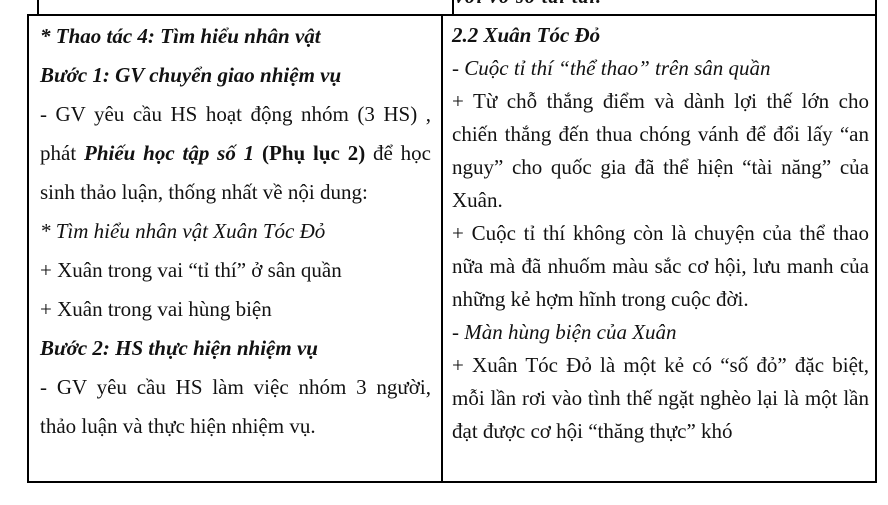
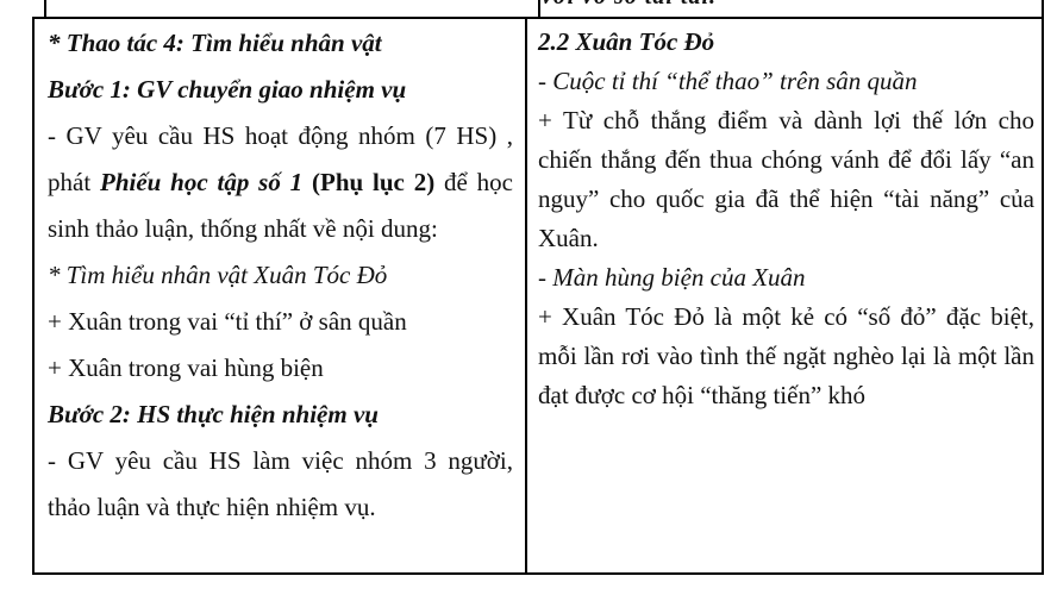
  * Thao tác 4: Tìm hiểu nhân vật
  Bước 1: GV chuyển giao nhiệm vụ
- - GV yêu cầu HS hoạt động nhóm (3 HS) , phát Phiếu học tập số 1 (Phụ lục 2) để học sinh thảo luận, thống nhất về nội dung:
+ - GV yêu cầu HS hoạt động nhóm (7 HS) , phát Phiếu học tập số 1 (Phụ lục 2) để học sinh thảo luận, thống nhất về nội dung:
  * Tìm hiểu nhân vật Xuân Tóc Đỏ
  + Xuân trong vai “tỉ thí” ở sân quần
  + Xuân trong vai hùng biện
  Bước 2: HS thực hiện nhiệm vụ
  - GV yêu cầu HS làm việc nhóm 3 người, thảo luận và thực hiện nhiệm vụ.
  2.2 Xuân Tóc Đỏ
  - Cuộc tỉ thí “thể thao” trên sân quần
  + Từ chỗ thắng điểm và dành lợi thế lớn cho chiến thắng đến thua chóng vánh để đổi lấy “an nguy” cho quốc gia đã thể hiện “tài năng” của Xuân.
- + Cuộc tỉ thí không còn là chuyện của thể thao nữa mà đã nhuốm màu sắc cơ hội, lưu manh của những kẻ hợm hĩnh trong cuộc đời.
  - Màn hùng biện của Xuân
- + Xuân Tóc Đỏ là một kẻ có “số đỏ” đặc biệt, mỗi lần rơi vào tình thế ngặt nghèo lại là một lần đạt được cơ hội “thăng thực” khó
+ + Xuân Tóc Đỏ là một kẻ có “số đỏ” đặc biệt, mỗi lần rơi vào tình thế ngặt nghèo lại là một lần đạt được cơ hội “thăng tiến” khó
